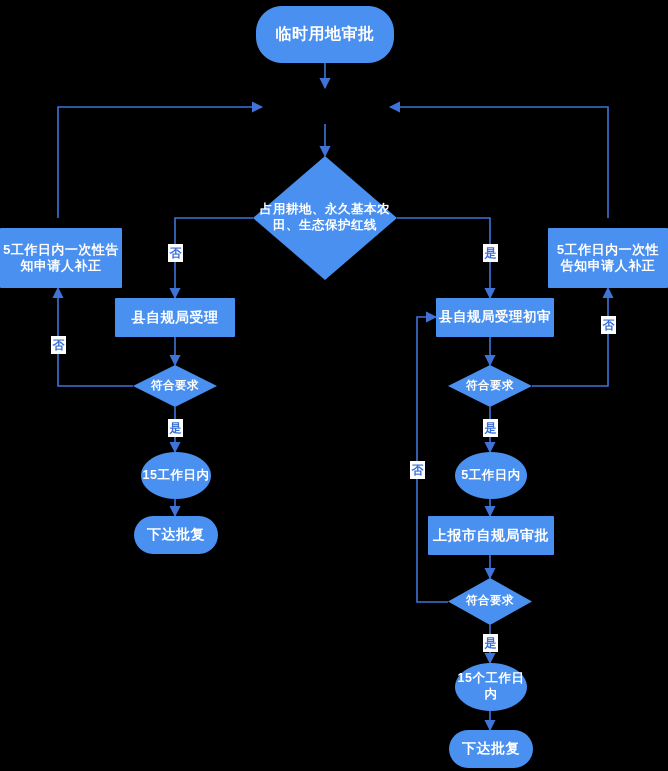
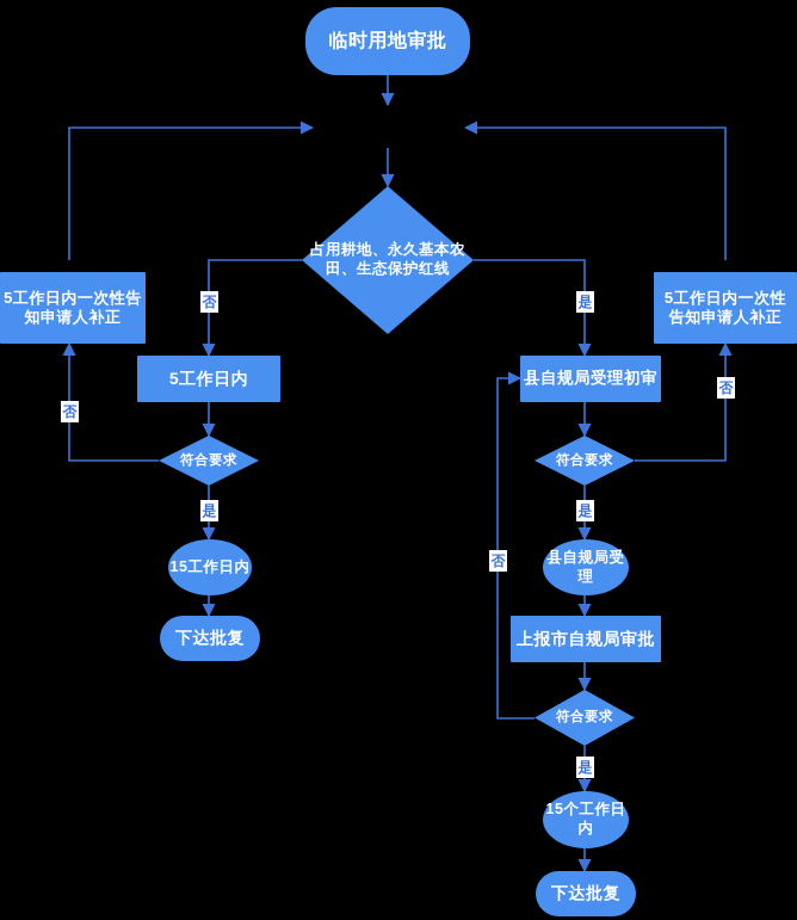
  临时用地审批
  占用耕地、永久基本农田、生态保护红线
  5工作日内一次性告知申请人补正
  5工作日内一次性告知申请人补正
- 县自规局受理
+ 5工作日内
  符合要求
  15工作日内
  下达批复
  县自规局受理初审
  符合要求
- 5工作日内
+ 县自规局受理
  上报市自规局审批
  符合要求
  15个工作日内
  下达批复
  否
  是
  否
  是
  否
  是
  否
  是
